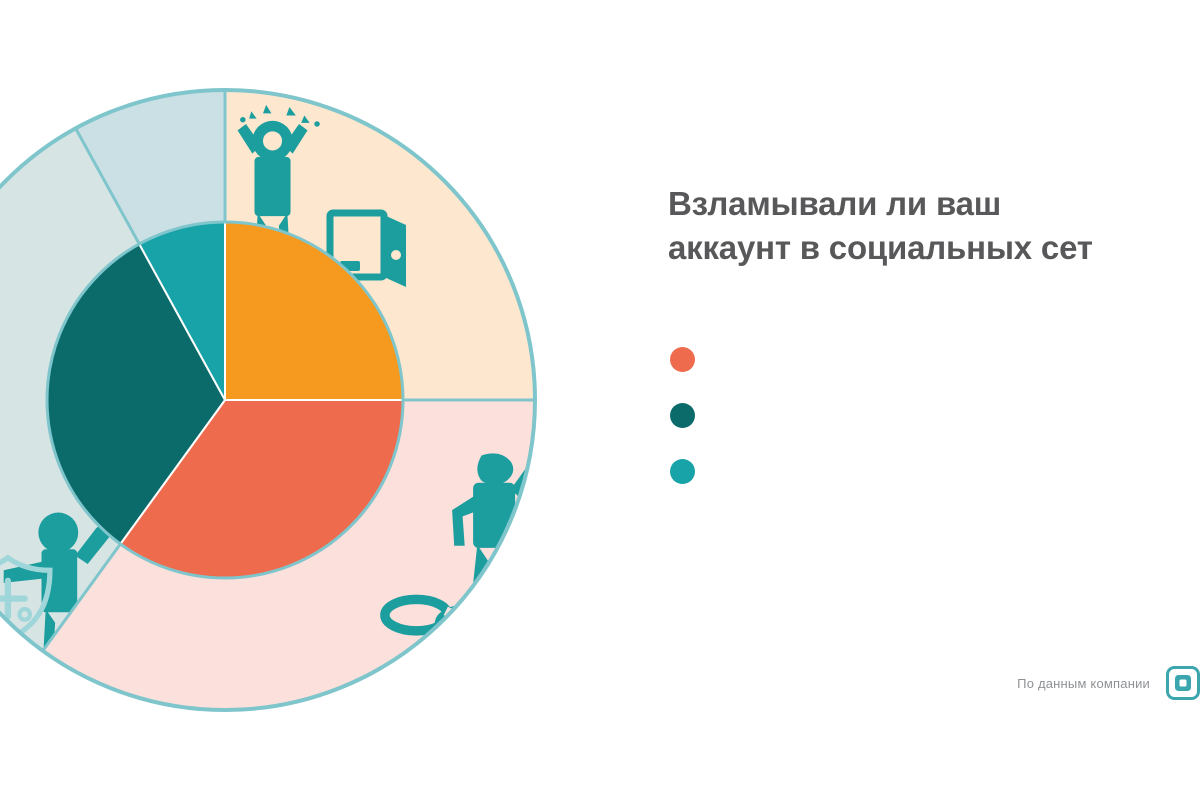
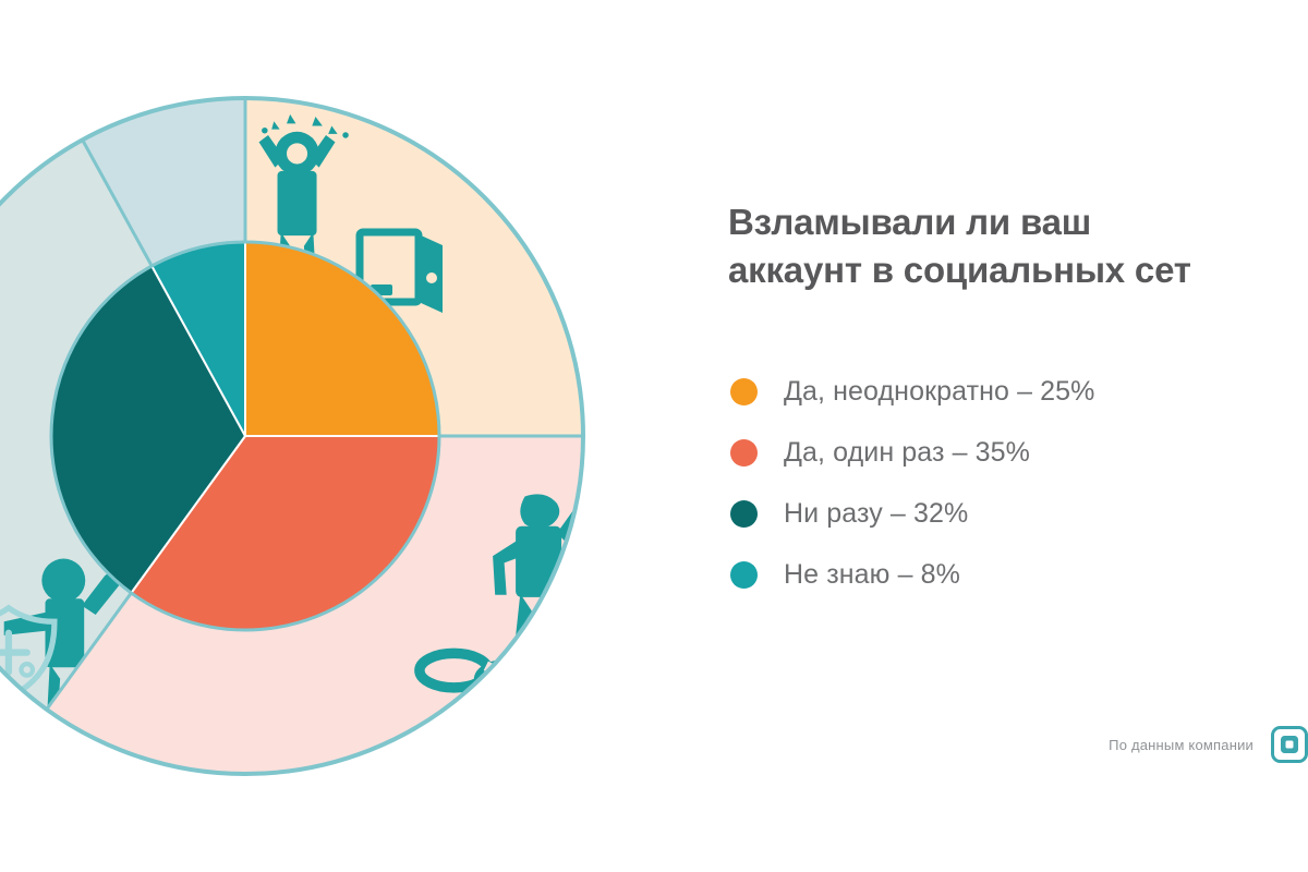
  Взламывали ли ваш
  аккаунт в социальных сет
+ Да, неоднократно – 25%
+ Да, один раз – 35%
+ Ни разу – 32%
+ Не знаю – 8%
  По данным компании
